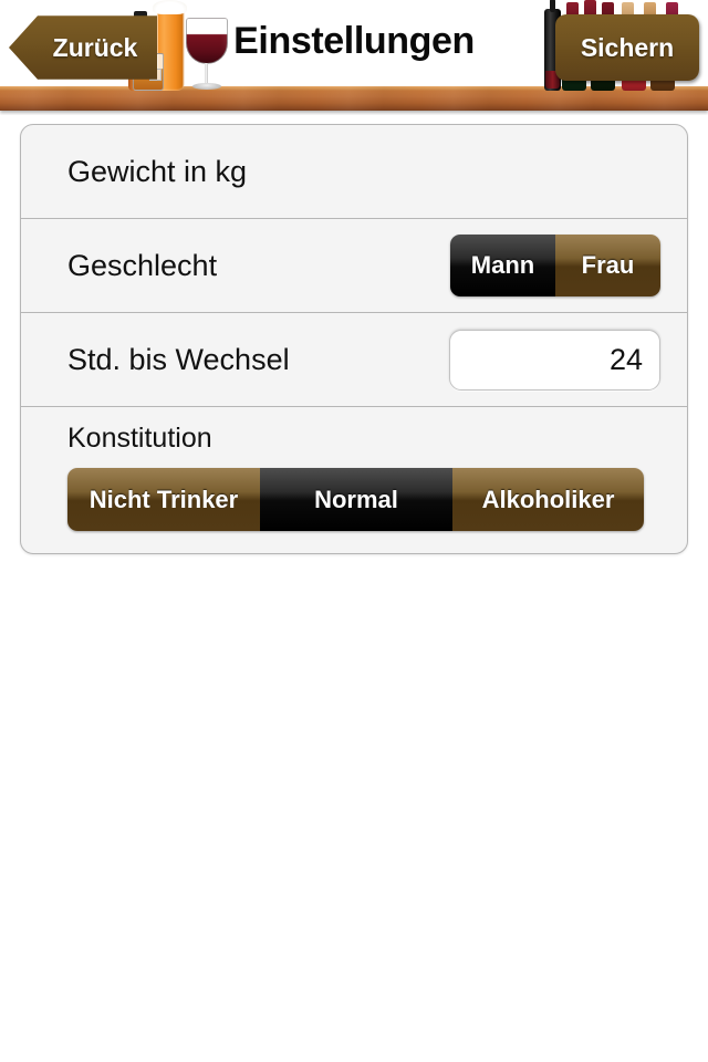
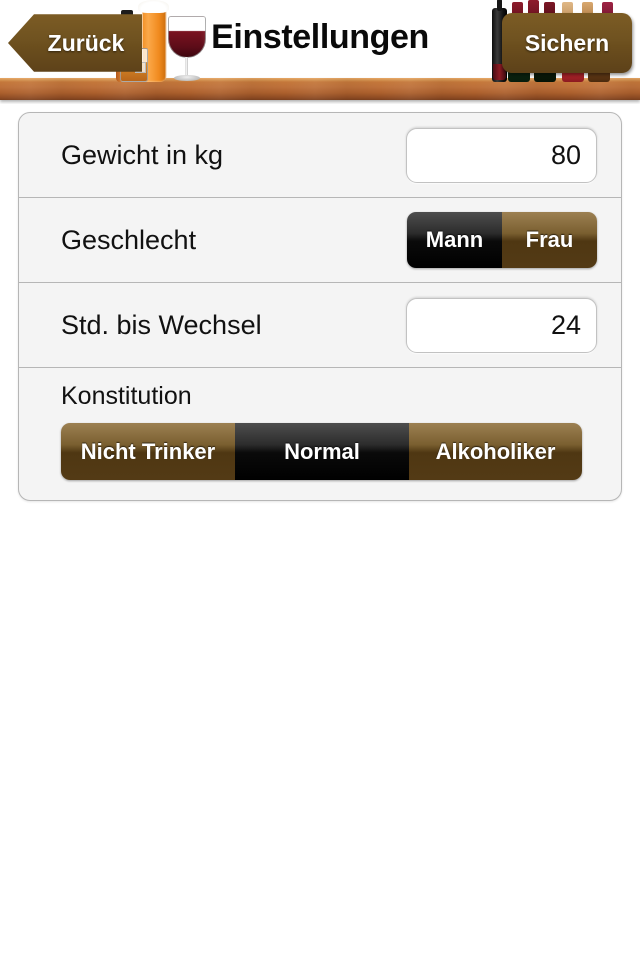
  Einstellungen
  Zurück
  Sichern
  Gewicht in kg
+ 80
  Geschlecht
  Mann
  Frau
  Std. bis Wechsel
  24
  Konstitution
  Nicht Trinker
  Normal
  Alkoholiker
